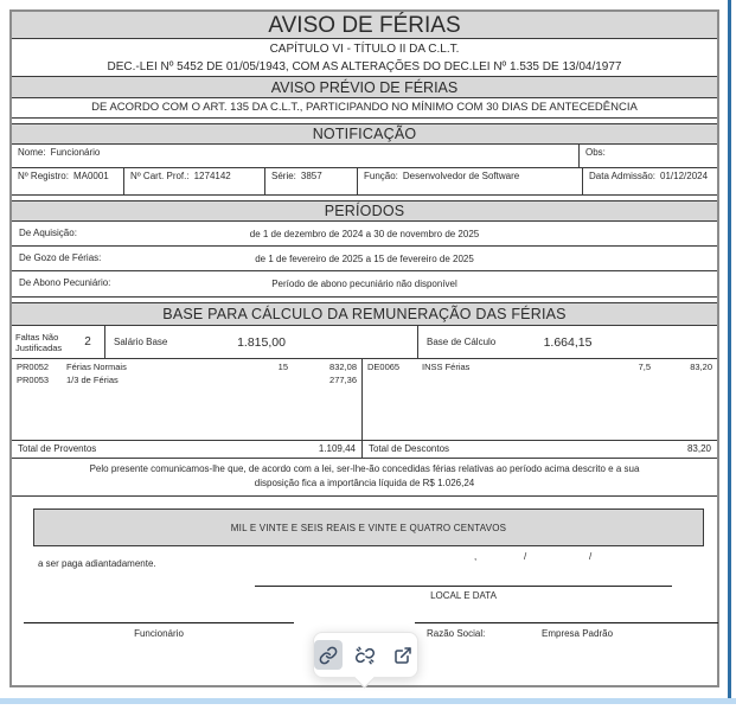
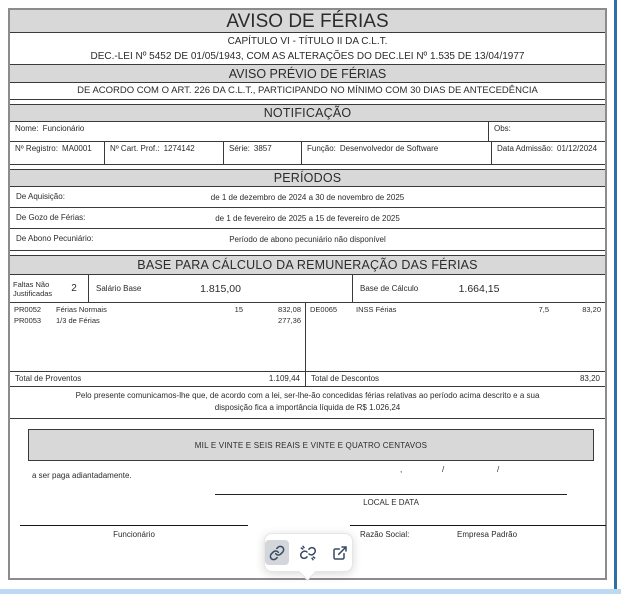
  AVISO DE FÉRIAS
  CAPÍTULO VI - TÍTULO II DA C.L.T.
  DEC.-LEI Nº 5452 DE 01/05/1943, COM AS ALTERAÇÕES DO DEC.LEI Nº 1.535 DE 13/04/1977
  AVISO PRÉVIO DE FÉRIAS
- DE ACORDO COM O ART. 135 DA C.L.T., PARTICIPANDO NO MÍNIMO COM 30 DIAS DE ANTECEDÊNCIA
+ DE ACORDO COM O ART. 226 DA C.L.T., PARTICIPANDO NO MÍNIMO COM 30 DIAS DE ANTECEDÊNCIA
  NOTIFICAÇÃO
  Nome:
  Funcionário
  Obs:
  Nº Registro:
  MA0001
  Nº Cart. Prof.:
  1274142
  Série:
  3857
  Função:
  Desenvolvedor de Software
  Data Admissão:
  01/12/2024
  PERÍODOS
  De Aquisição:
  de 1 de dezembro de 2024 a 30 de novembro de 2025
  De Gozo de Férias:
  de 1 de fevereiro de 2025 a 15 de fevereiro de 2025
  De Abono Pecuniário:
  Período de abono pecuniário não disponível
  BASE PARA CÁLCULO DA REMUNERAÇÃO DAS FÉRIAS
  Faltas Não Justificadas
  2
  Salário Base
  1.815,00
  Base de Cálculo
  1.664,15
  PR0052
  Férias Normais
  15
  832,08
  PR0053
  1/3 de Férias
  277,36
  Total de Proventos
  1.109,44
  DE0065
  INSS Férias
  7,5
  83,20
  Total de Descontos
  83,20
  Pelo presente comunicamos-lhe que, de acordo com a lei, ser-lhe-ão concedidas férias relativas ao período acima descrito e a sua
  disposição fica a importância líquida de R$ 1.026,24
  MIL E VINTE E SEIS REAIS E VINTE E QUATRO CENTAVOS
  a ser paga adiantadamente.
  ,
  /
  /
  LOCAL E DATA
  Funcionário
  Razão Social:
  Empresa Padrão
